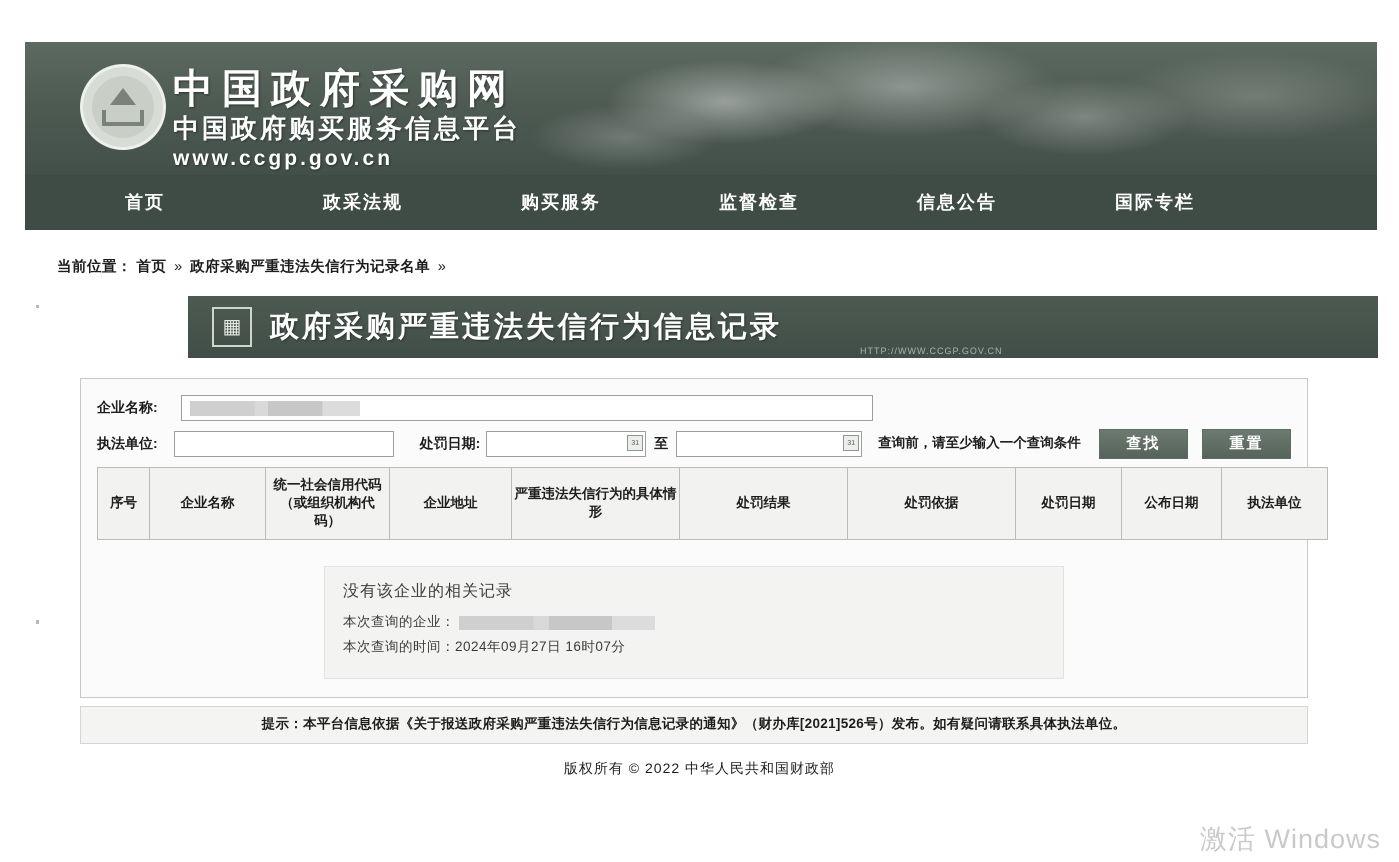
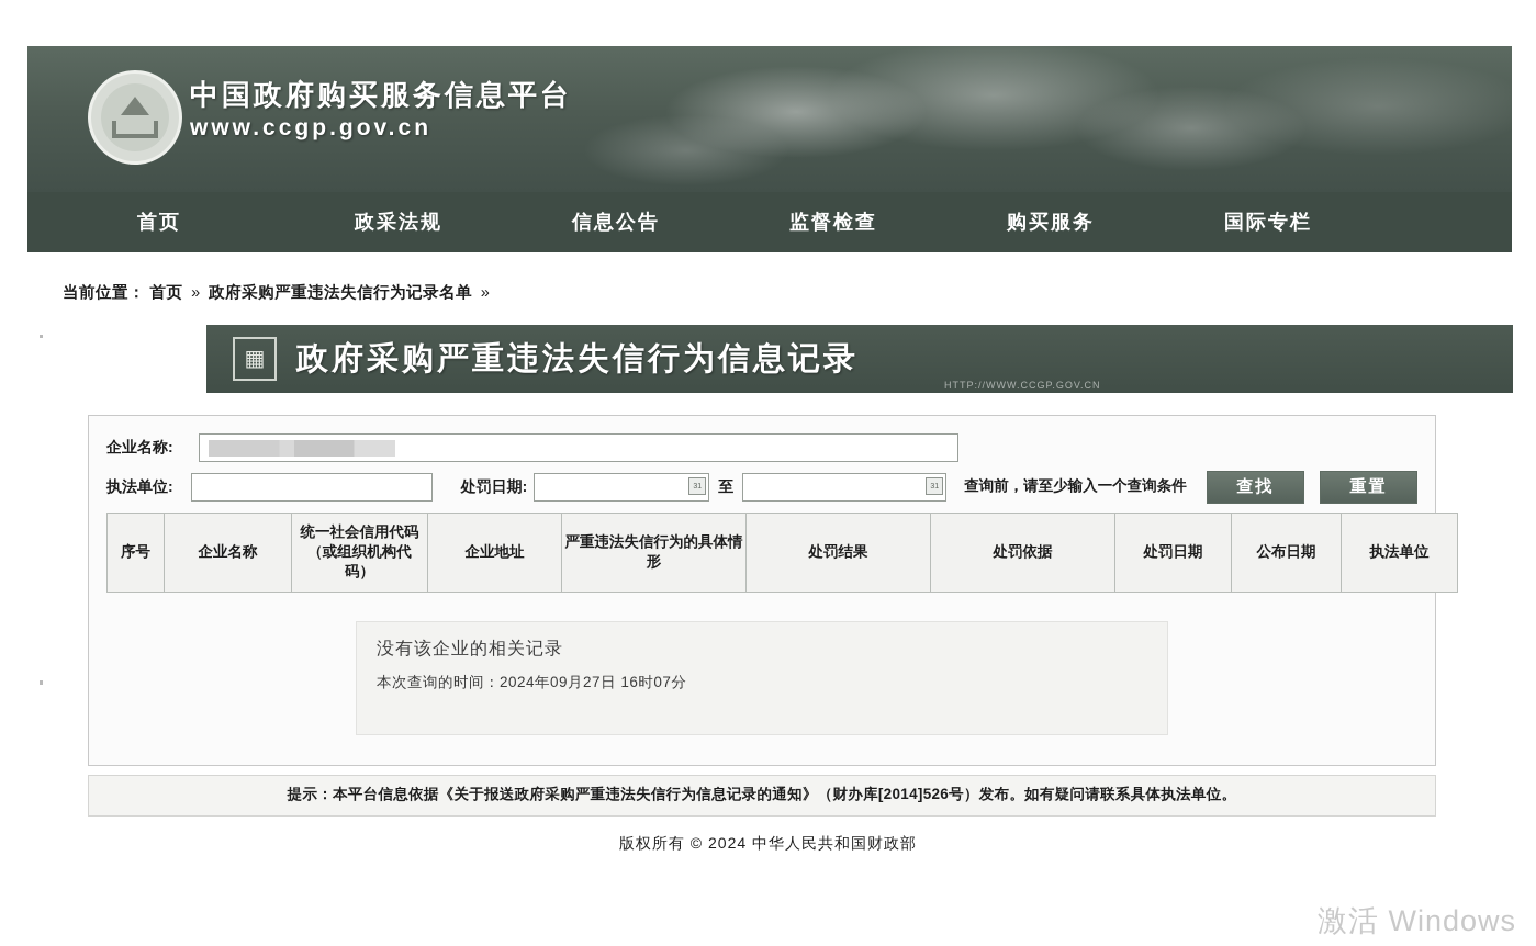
- 中国政府采购网
  中国政府购买服务信息平台
  www.ccgp.gov.cn
  首页
  政采法规
- 购买服务
+ 信息公告
  监督检查
- 信息公告
+ 购买服务
  国际专栏
  当前位置： 首页 » 政府采购严重违法失信行为记录名单 »
  ▦
  政府采购严重违法失信行为信息记录
  HTTP://WWW.CCGP.GOV.CN
  企业名称:
  执法单位:
  处罚日期:
  至
  查询前，请至少输入一个查询条件
  查找
  重置
  序号	企业名称	统一社会信用代码（或组织机构代码）	企业地址	严重违法失信行为的具体情形	处罚结果	处罚依据	处罚日期	公布日期	执法单位
  没有该企业的相关记录
- 本次查询的企业：
  本次查询的时间：
  2024年09月27日 16时07分
- 提示：本平台信息依据《关于报送政府采购严重违法失信行为信息记录的通知》（财办库[2021]526号）发布。如有疑问请联系具体执法单位。
+ 提示：本平台信息依据《关于报送政府采购严重违法失信行为信息记录的通知》（财办库[2014]526号）发布。如有疑问请联系具体执法单位。
- 版权所有 © 2022 中华人民共和国财政部
+ 版权所有 © 2024 中华人民共和国财政部
  激活 Windows
